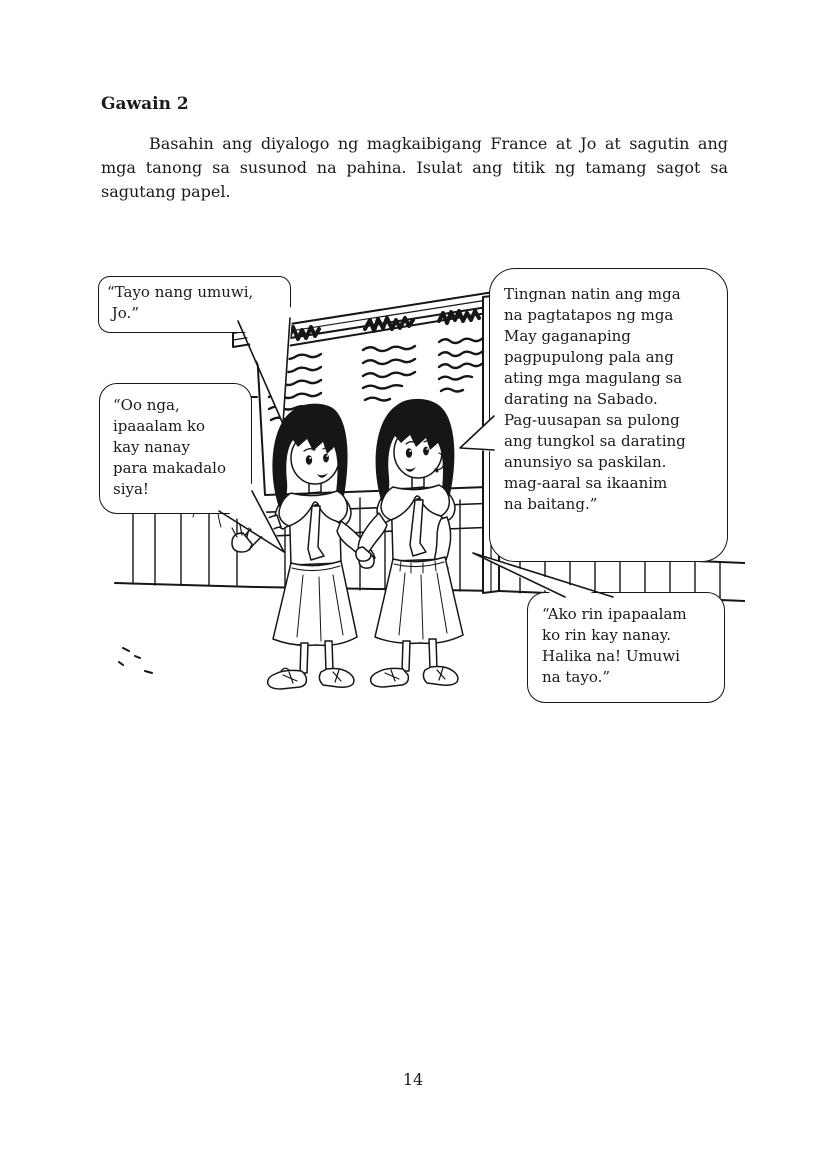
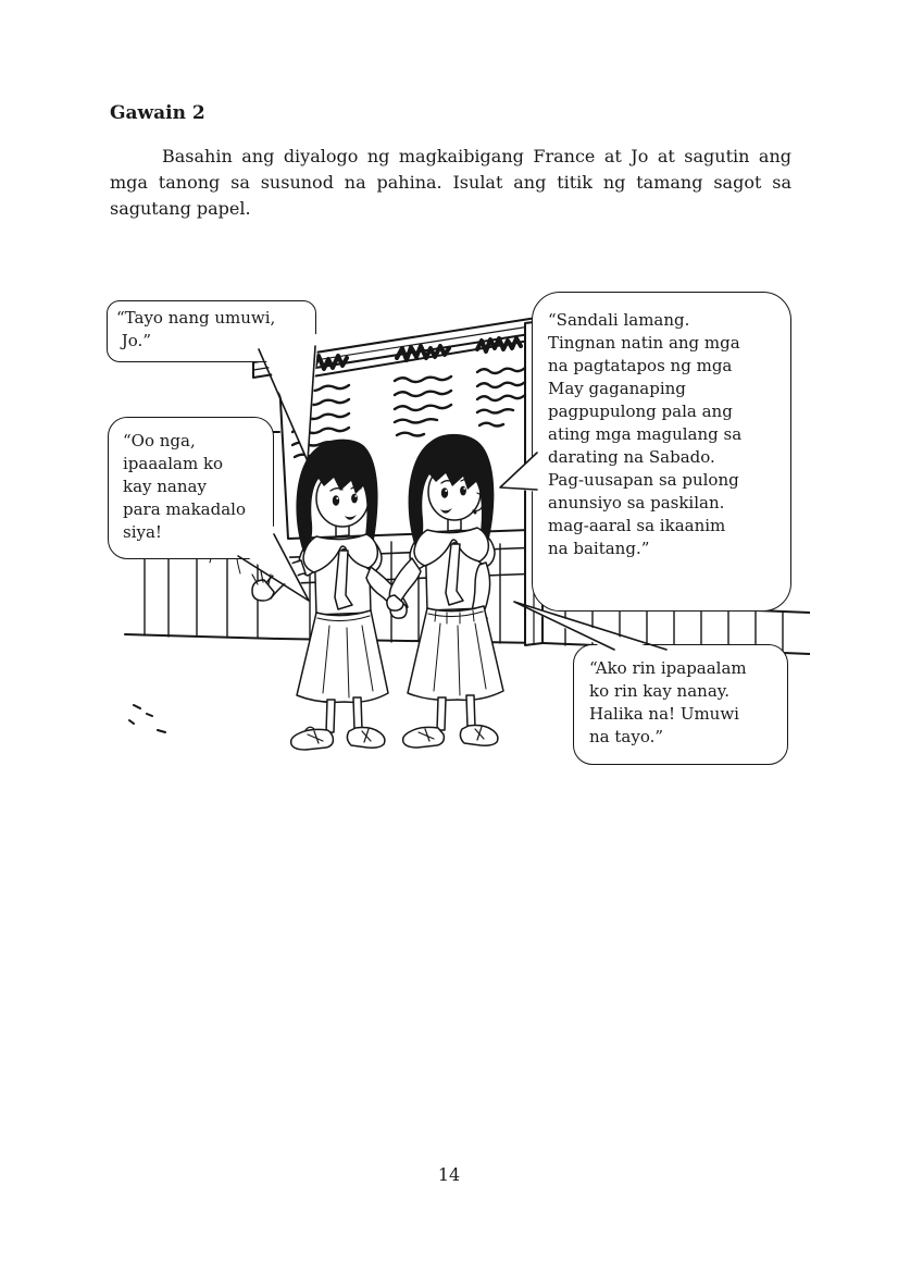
  Gawain 2
  Basahin ang diyalogo ng magkaibigang France at Jo at sagutin ang mga tanong sa susunod na pahina. Isulat ang titik ng tamang sagot sa sagutang papel.
  “Tayo nang umuwi,
  Jo.”
  “Oo nga,
  ipaaalam ko
  kay nanay
  para makadalo
  siya!
+ “Sandali lamang.
  Tingnan natin ang mga
  na pagtatapos ng mga
  May gaganaping
  pagpupulong pala ang
  ating mga magulang sa
  darating na Sabado.
  Pag-uusapan sa pulong
- ang tungkol sa darating
  anunsiyo sa paskilan.
  mag-aaral sa ikaanim
  na baitang.”
  “Ako rin ipapaalam
  ko rin kay nanay.
  Halika na! Umuwi
  na tayo.”
  14
